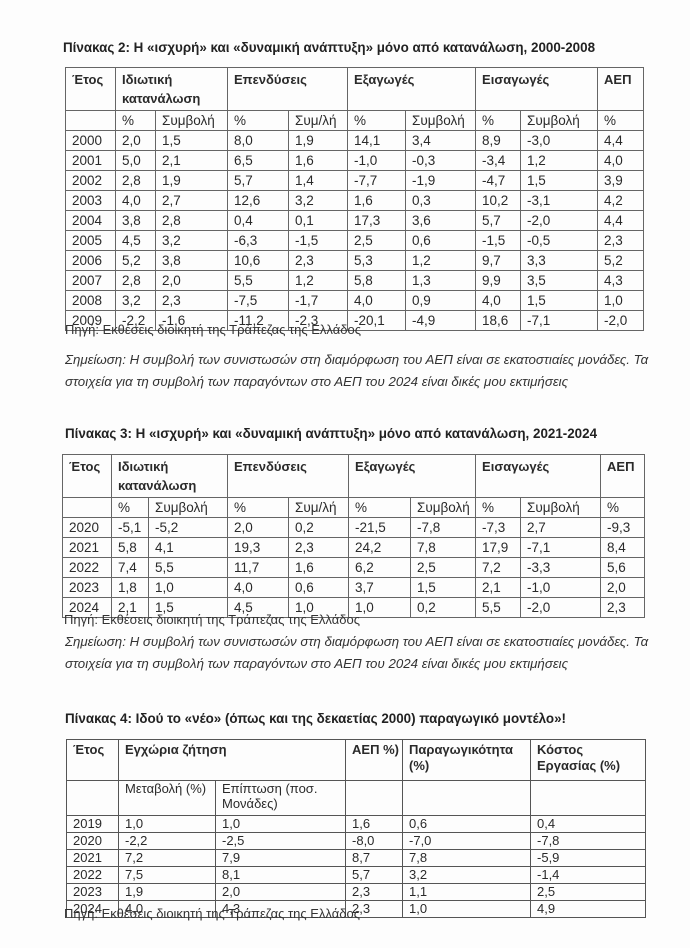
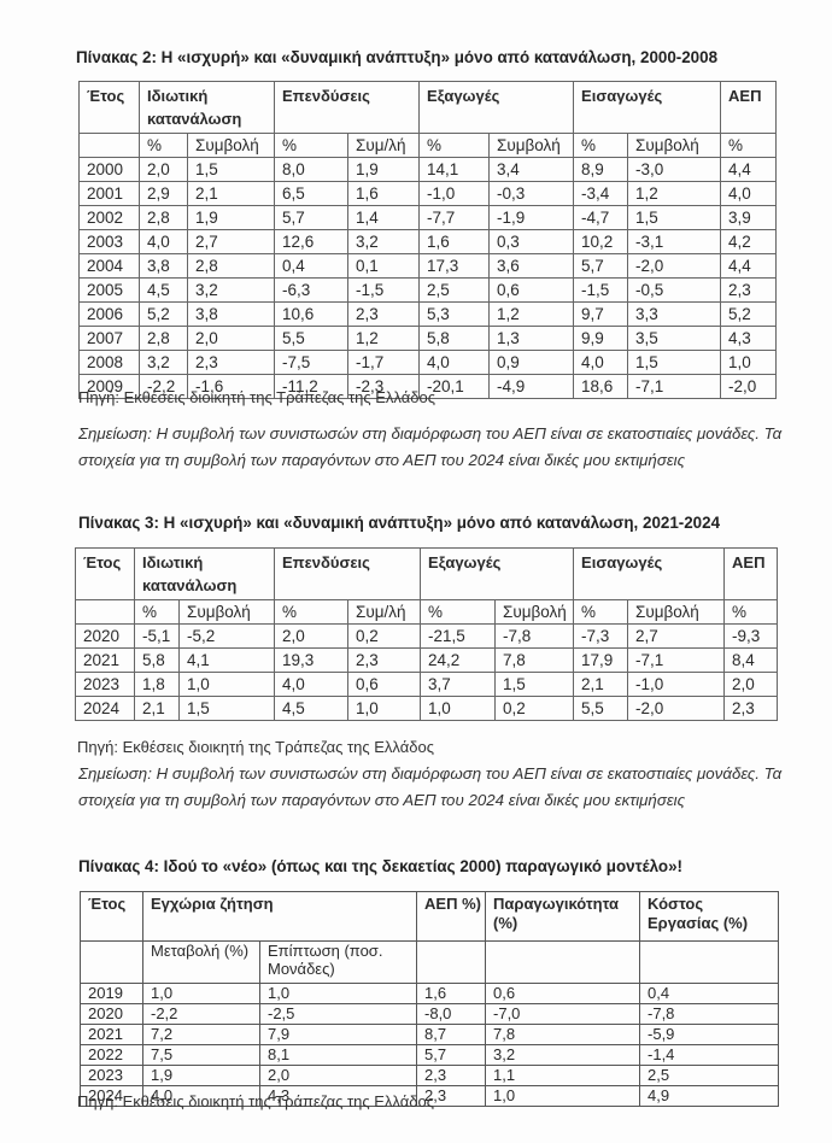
  Πίνακας 2: Η «ισχυρή» και «δυναμική ανάπτυξη» μόνο από κατανάλωση, 2000-2008
  Έτος	Ιδιωτική κατανάλωση	Επενδύσεις	Εξαγωγές	Εισαγωγές	ΑΕΠ
  	%	Συμβολή	%	Συμ/λή	%	Συμβολή	%	Συμβολή	%
  2000	2,0	1,5	8,0	1,9	14,1	3,4	8,9	-3,0	4,4
- 2001	5,0	2,1	6,5	1,6	-1,0	-0,3	-3,4	1,2	4,0
+ 2001	2,9	2,1	6,5	1,6	-1,0	-0,3	-3,4	1,2	4,0
  2002	2,8	1,9	5,7	1,4	-7,7	-1,9	-4,7	1,5	3,9
  2003	4,0	2,7	12,6	3,2	1,6	0,3	10,2	-3,1	4,2
  2004	3,8	2,8	0,4	0,1	17,3	3,6	5,7	-2,0	4,4
  2005	4,5	3,2	-6,3	-1,5	2,5	0,6	-1,5	-0,5	2,3
  2006	5,2	3,8	10,6	2,3	5,3	1,2	9,7	3,3	5,2
  2007	2,8	2,0	5,5	1,2	5,8	1,3	9,9	3,5	4,3
  2008	3,2	2,3	-7,5	-1,7	4,0	0,9	4,0	1,5	1,0
  2009	-2,2	-1,6	-11,2	-2,3	-20,1	-4,9	18,6	-7,1	-2,0
  Πηγή: Εκθέσεις διοικητή της Τράπεζας της Ελλάδος
  Σημείωση: Η συμβολή των συνιστωσών στη διαμόρφωση του ΑΕΠ είναι σε εκατοστιαίες μονάδες. Τα στοιχεία για τη συμβολή των παραγόντων στο ΑΕΠ του 2024 είναι δικές μου εκτιμήσεις
  Πίνακας 3: Η «ισχυρή» και «δυναμική ανάπτυξη» μόνο από κατανάλωση, 2021-2024
  Έτος	Ιδιωτική κατανάλωση	Επενδύσεις	Εξαγωγές	Εισαγωγές	ΑΕΠ
  	%	Συμβολή	%	Συμ/λή	%	Συμβολή	%	Συμβολή	%
  2020	-5,1	-5,2	2,0	0,2	-21,5	-7,8	-7,3	2,7	-9,3
  2021	5,8	4,1	19,3	2,3	24,2	7,8	17,9	-7,1	8,4
- 2022	7,4	5,5	11,7	1,6	6,2	2,5	7,2	-3,3	5,6
  2023	1,8	1,0	4,0	0,6	3,7	1,5	2,1	-1,0	2,0
  2024	2,1	1,5	4,5	1,0	1,0	0,2	5,5	-2,0	2,3
  Πηγή: Εκθέσεις διοικητή της Τράπεζας της Ελλάδος
  Σημείωση: Η συμβολή των συνιστωσών στη διαμόρφωση του ΑΕΠ είναι σε εκατοστιαίες μονάδες. Τα στοιχεία για τη συμβολή των παραγόντων στο ΑΕΠ του 2024 είναι δικές μου εκτιμήσεις
  Πίνακας 4: Ιδού το «νέο» (όπως και της δεκαετίας 2000) παραγωγικό μοντέλο»!
  Έτος	Εγχώρια ζήτηση	ΑΕΠ %)	Παραγωγικότητα (%)	Κόστος Εργασίας (%)
  	Μεταβολή (%)	Επίπτωση (ποσ. Μονάδες)
  2019	1,0	1,0	1,6	0,6	0,4
  2020	-2,2	-2,5	-8,0	-7,0	-7,8
  2021	7,2	7,9	8,7	7,8	-5,9
  2022	7,5	8,1	5,7	3,2	-1,4
  2023	1,9	2,0	2,3	1,1	2,5
  2024	4,0	4,3	2,3	1,0	4,9
  Πηγή: Εκθέσεις διοικητή της Τράπεζας της Ελλάδος
